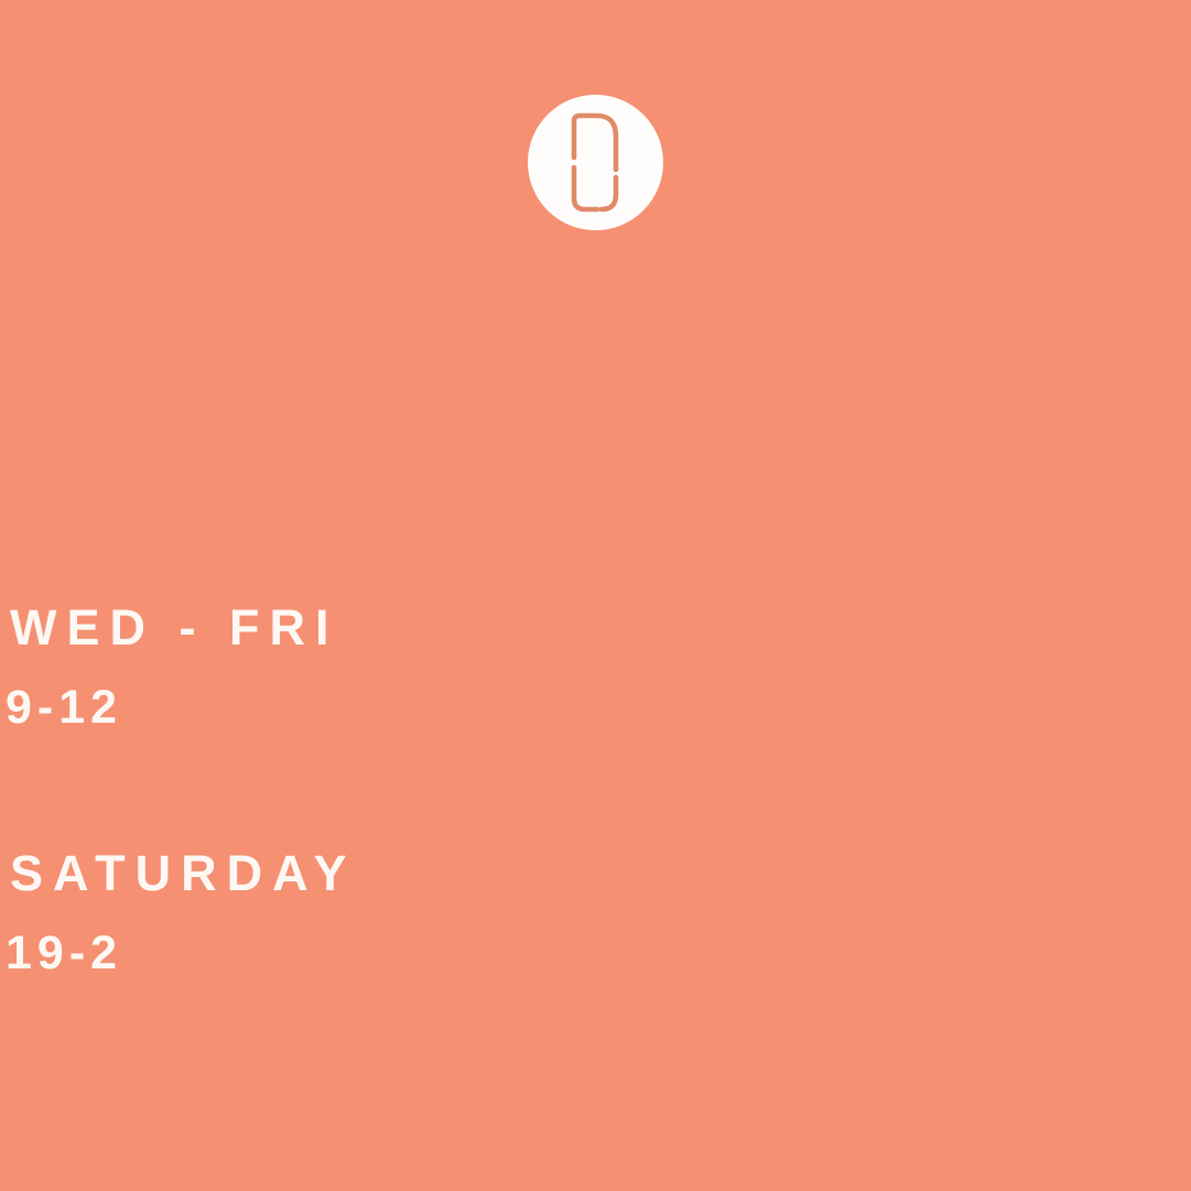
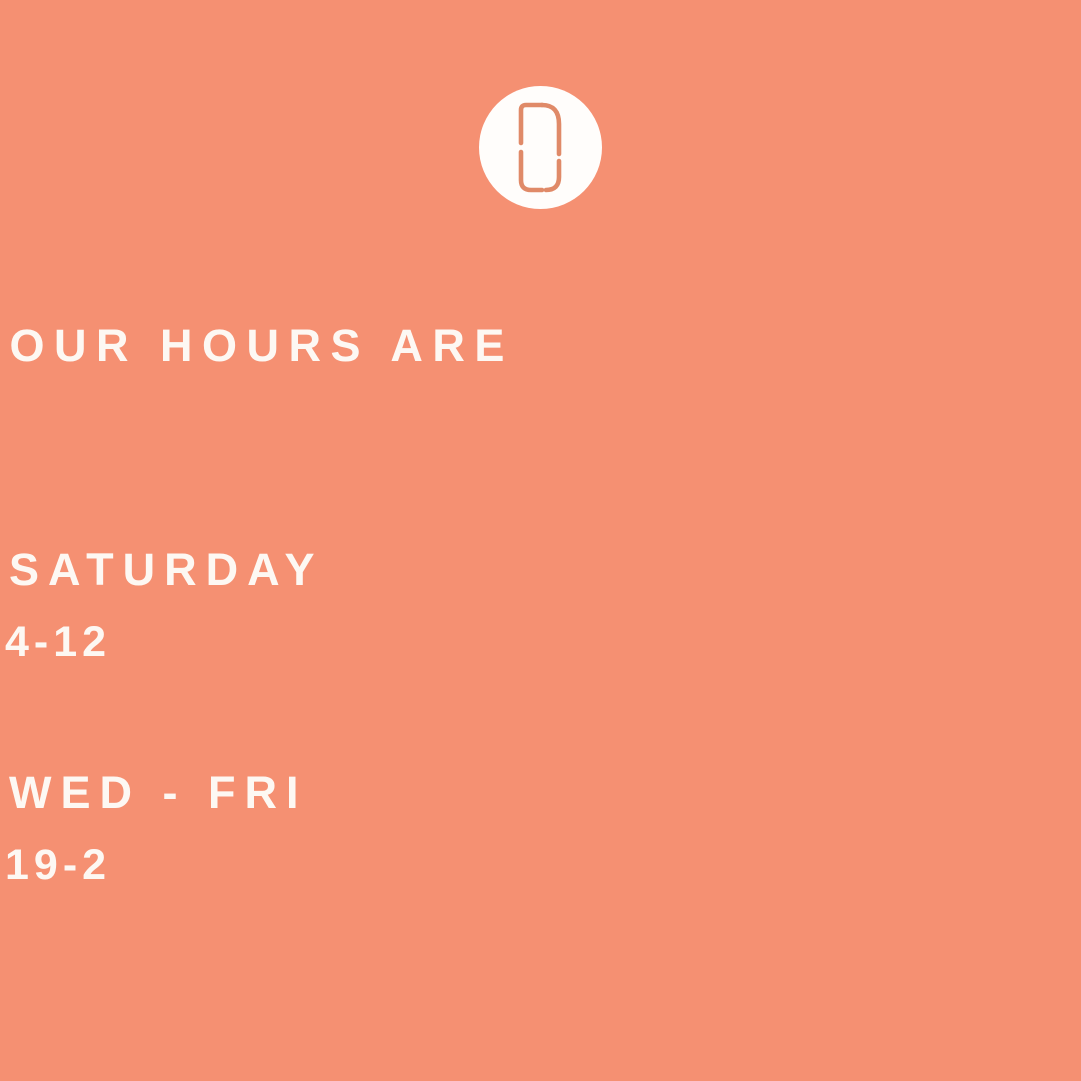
+ OUR HOURS ARE
- WED - FRI
+ SATURDAY
- 9-12
+ 4-12
- SATURDAY
+ WED - FRI
  19-2
